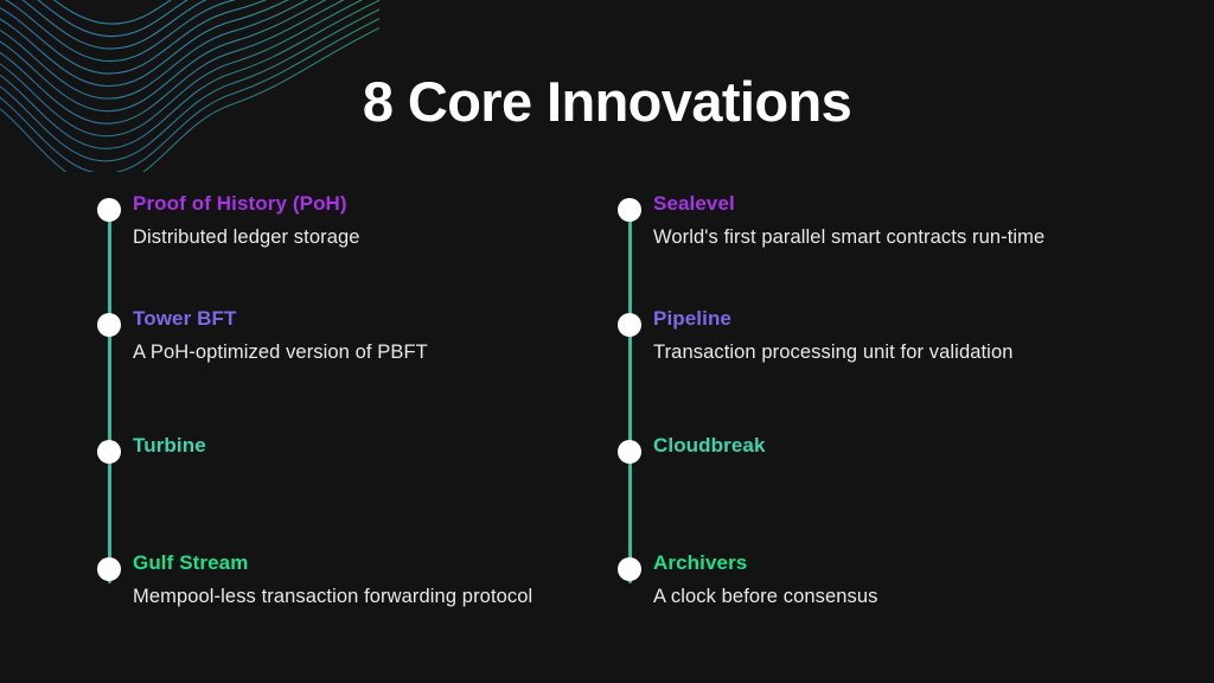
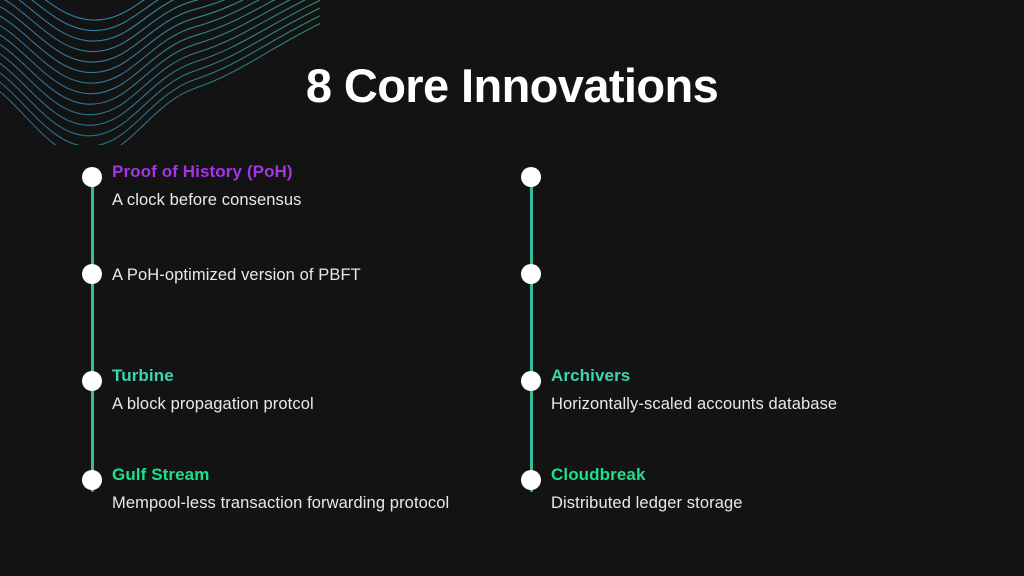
  8 Core Innovations
  Proof of History (PoH)
- Distributed ledger storage
+ A clock before consensus
- Tower BFT
  A PoH-optimized version of PBFT
  Turbine
+ A block propagation protcol
  Gulf Stream
  Mempool-less transaction forwarding protocol
- Sealevel
- World's first parallel smart contracts run-time
- Pipeline
- Transaction processing unit for validation
- Cloudbreak
+ Archivers
+ Horizontally-scaled accounts database
- Archivers
+ Cloudbreak
- A clock before consensus
+ Distributed ledger storage
